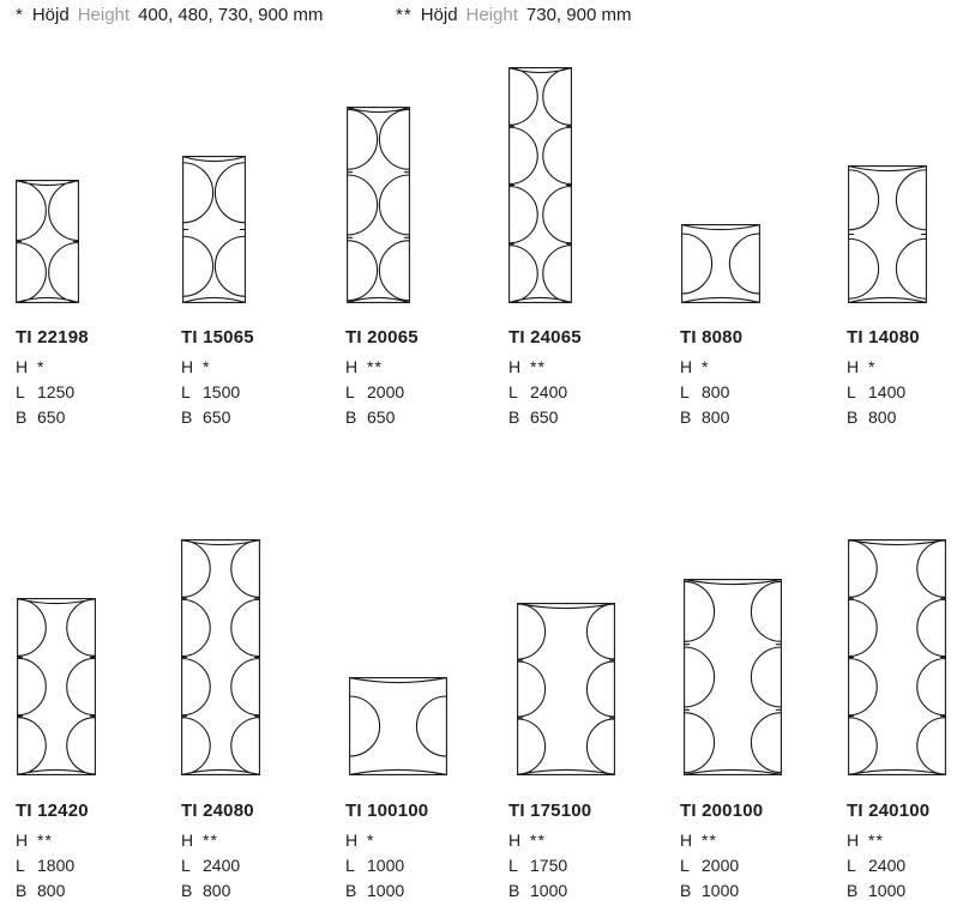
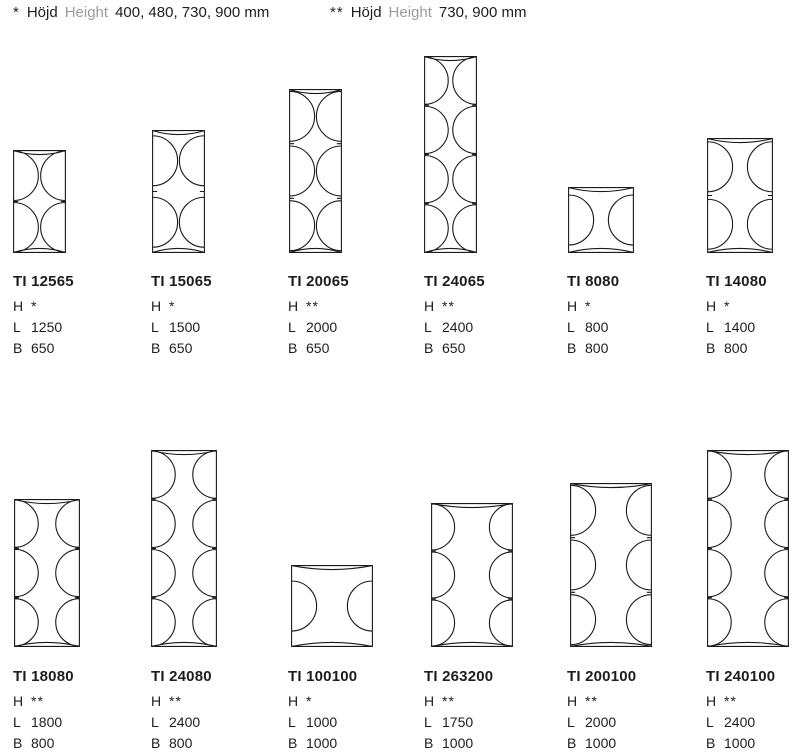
  *
  Höjd
  Height
  400, 480, 730, 900 mm
  **
  Höjd
  Height
  730, 900 mm
- TI 22198
+ TI 12565
  H *
  L 1250
  B 650
  TI 15065
  H *
  L 1500
  B 650
  TI 20065
  H **
  L 2000
  B 650
  TI 24065
  H **
  L 2400
  B 650
  TI 8080
  H *
  L 800
  B 800
  TI 14080
  H *
  L 1400
  B 800
- TI 12420
+ TI 18080
  H **
  L 1800
  B 800
  TI 24080
  H **
  L 2400
  B 800
  TI 100100
  H *
  L 1000
  B 1000
- TI 175100
+ TI 263200
  H **
  L 1750
  B 1000
  TI 200100
  H **
  L 2000
  B 1000
  TI 240100
  H **
  L 2400
  B 1000
